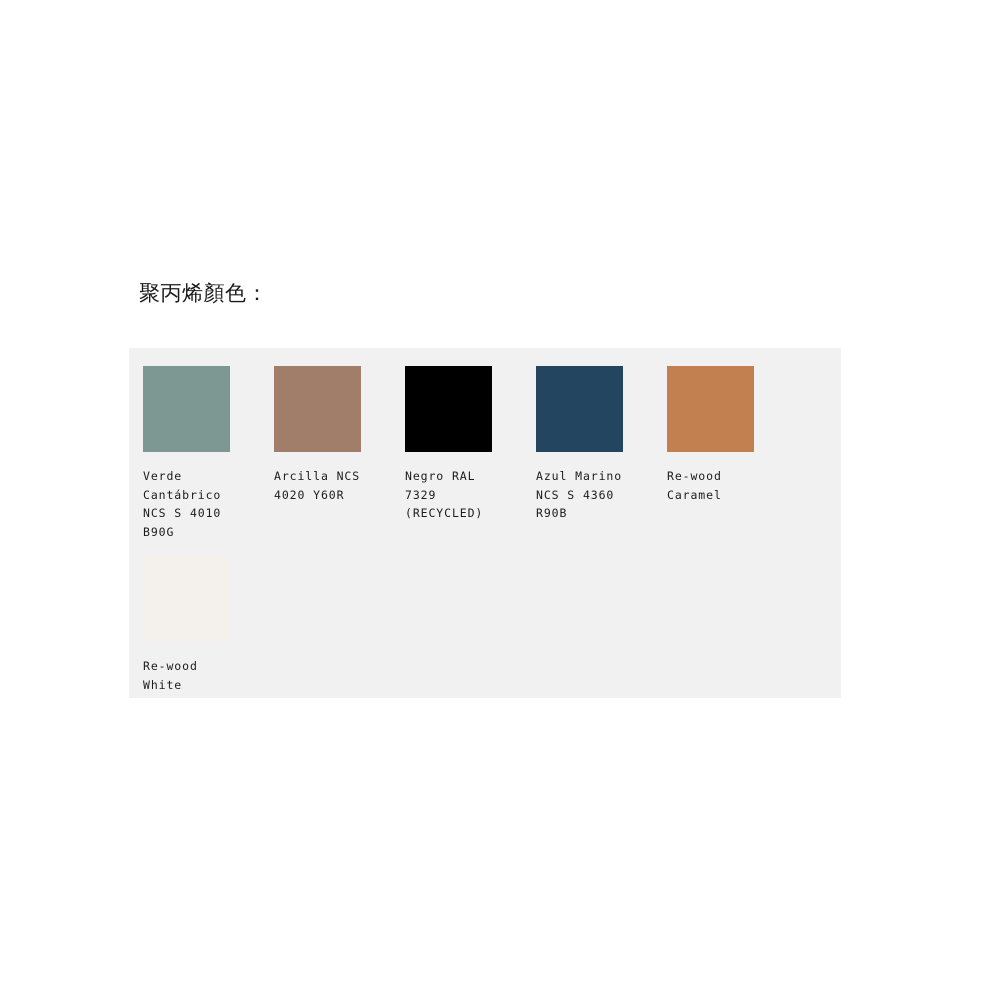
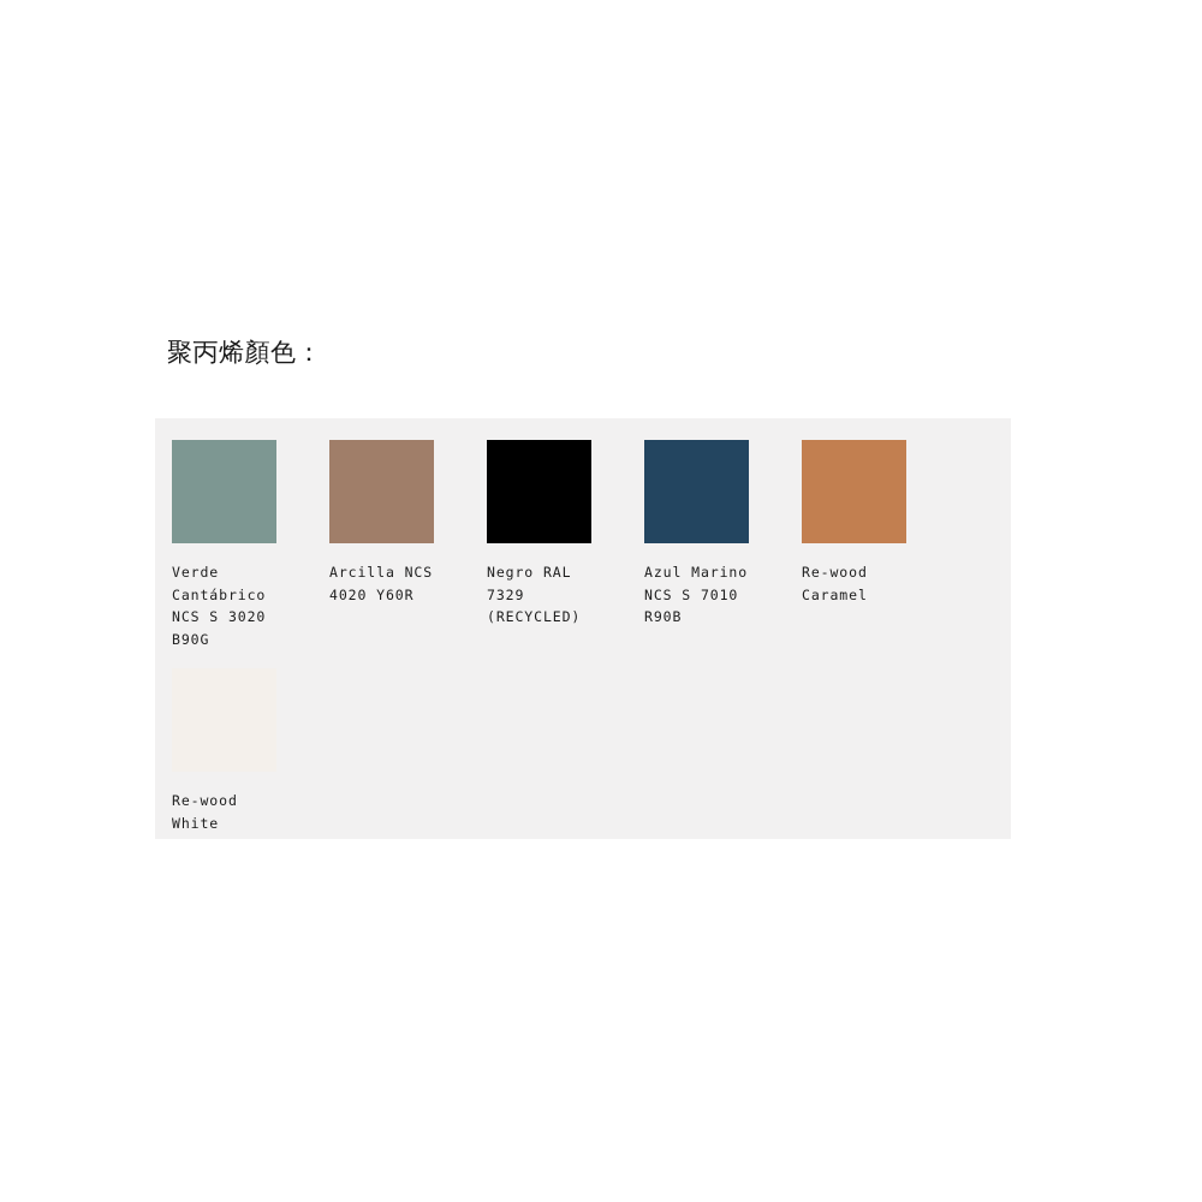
  聚丙烯顏色：
- Verde Cantábrico NCS S 4010 B90G
+ Verde Cantábrico NCS S 3020 B90G
  Arcilla NCS 4020 Y60R
  Negro RAL 7329 (RECYCLED)
- Azul Marino NCS S 4360 R90B
+ Azul Marino NCS S 7010 R90B
  Re-wood Caramel
  Re-wood White
